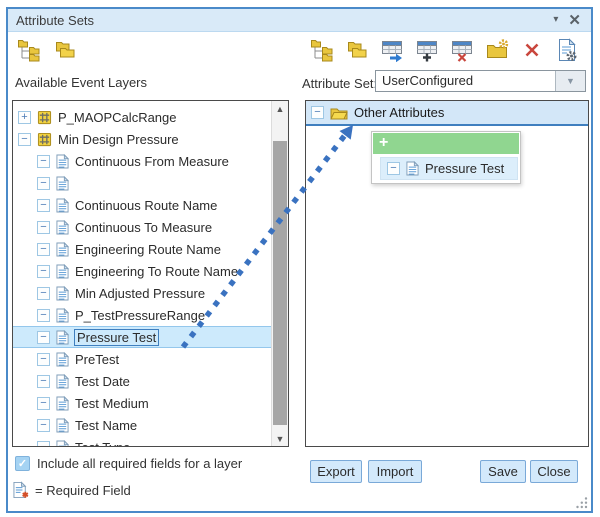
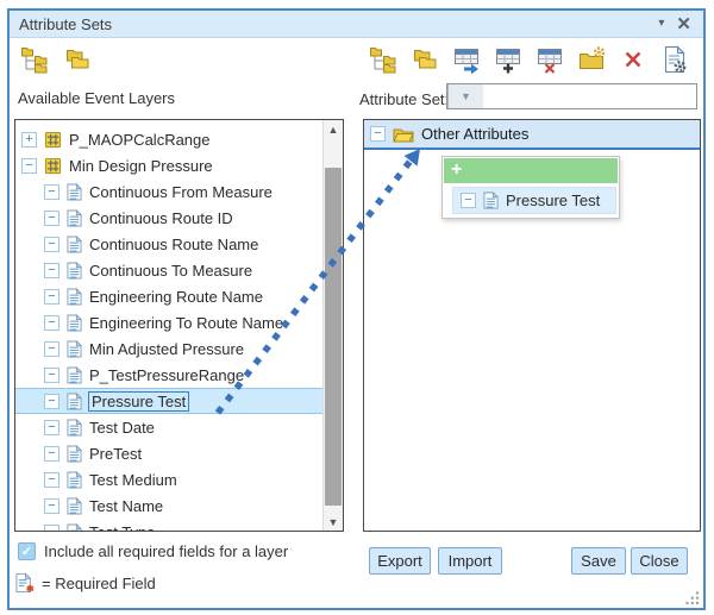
  Attribute Sets
  ▾
  ✕
  Available Event Layers
  Attribute Set
- UserConfigured
  ▼
  +
  P_MAOPCalcRange
  −
  Min Design Pressure
  −
  Continuous From Measure
  −
+ Continuous Route ID
  −
  Continuous Route Name
  −
  Continuous To Measure
  −
  Engineering Route Name
  −
  Engineering To Route Name
  −
  Min Adjusted Pressure
  −
  P_TestPressureRange
  −
  Pressure Test
  −
- PreTest
+ Test Date
  −
- Test Date
+ PreTest
  −
  Test Medium
  −
  Test Name
  ▲
  ▼
  −
  Other Attributes
  +
  −
  Pressure Test
  ✓
  Include all required fields for a layer
  = Required Field
  Export
  Import
  Save
  Close
